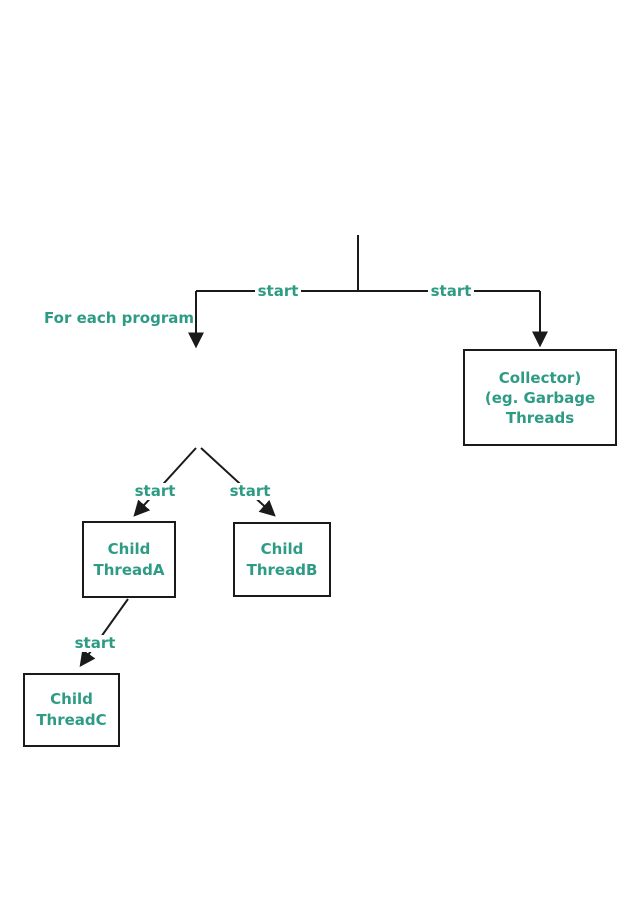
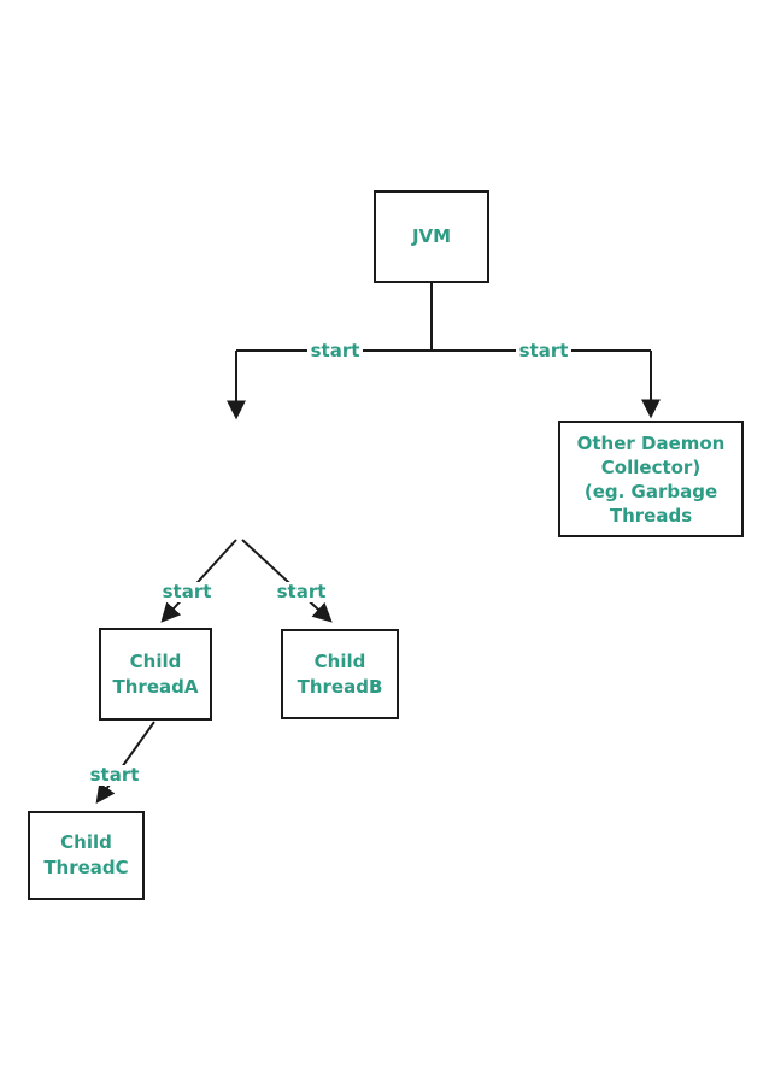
+ JVM
+ Other Daemon
  Collector)
  (eg. Garbage
  Threads
  Child
  ThreadA
  Child
  ThreadB
  Child
  ThreadC
  start
  start
  start
  start
  start
- For each program
